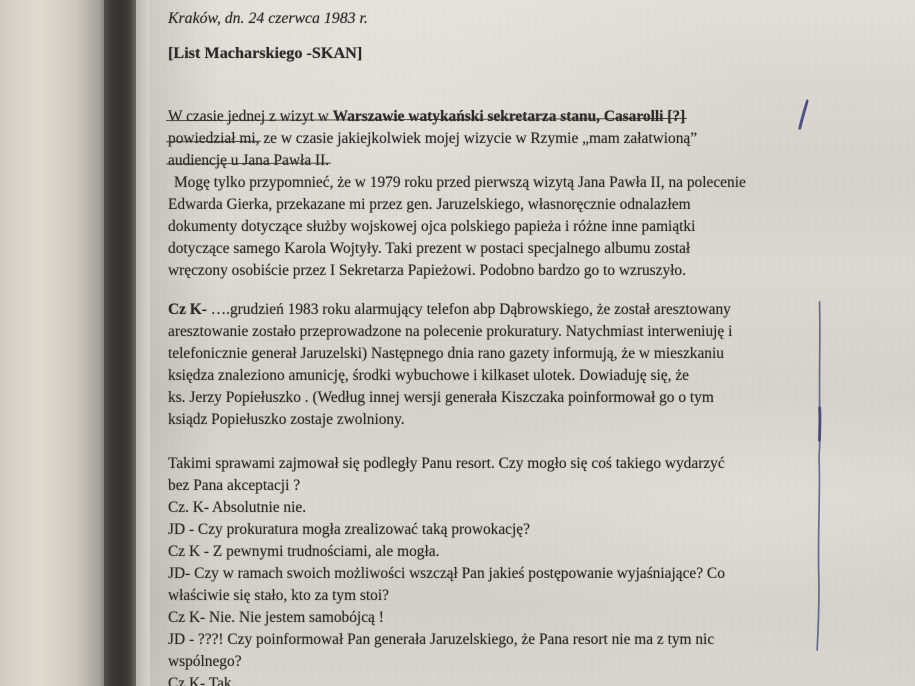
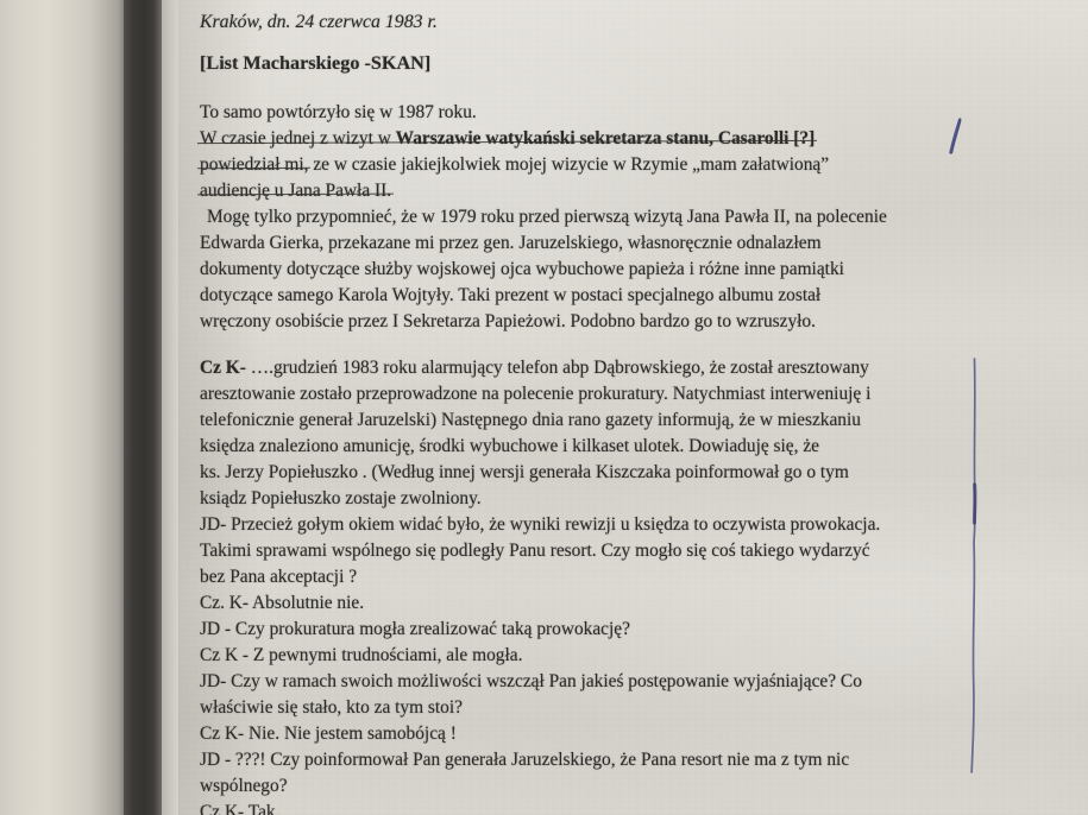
  Kraków, dn. 24 czerwca 1983 r.
  [List Macharskiego -SKAN]
+ To samo powtórzyło się w 1987 roku.
  W czasie jednej z wizyt w Warszawie watykański sekretarza stanu, Casarolli [?]
  powiedział mi, ze w czasie jakiejkolwiek mojej wizycie w Rzymie „mam załatwioną”
  audiencję u Jana Pawła II.
  Mogę tylko przypomnieć, że w 1979 roku przed pierwszą wizytą Jana Pawła II, na polecenie
  Edwarda Gierka, przekazane mi przez gen. Jaruzelskiego, własnoręcznie odnalazłem
- dokumenty dotyczące służby wojskowej ojca polskiego papieża i różne inne pamiątki
+ dokumenty dotyczące służby wojskowej ojca wybuchowe papieża i różne inne pamiątki
  dotyczące samego Karola Wojtyły. Taki prezent w postaci specjalnego albumu został
  wręczony osobiście przez I Sekretarza Papieżowi. Podobno bardzo go to wzruszyło.
  Cz K- ….grudzień 1983 roku alarmujący telefon abp Dąbrowskiego, że został aresztowany
  aresztowanie zostało przeprowadzone na polecenie prokuratury. Natychmiast interweniuję i
  telefonicznie generał Jaruzelski) Następnego dnia rano gazety informują, że w mieszkaniu
  księdza znaleziono amunicję, środki wybuchowe i kilkaset ulotek. Dowiaduję się, że
  ks. Jerzy Popiełuszko . (Według innej wersji generała Kiszczaka poinformował go o tym
  ksiądz Popiełuszko zostaje zwolniony.
+ JD- Przecież gołym okiem widać było, że wyniki rewizji u księdza to oczywista prowokacja.
- Takimi sprawami zajmował się podległy Panu resort. Czy mogło się coś takiego wydarzyć
+ Takimi sprawami wspólnego się podległy Panu resort. Czy mogło się coś takiego wydarzyć
  bez Pana akceptacji ?
  Cz. K- Absolutnie nie.
  JD - Czy prokuratura mogła zrealizować taką prowokację?
  Cz K - Z pewnymi trudnościami, ale mogła.
  JD- Czy w ramach swoich możliwości wszczął Pan jakieś postępowanie wyjaśniające? Co
  właściwie się stało, kto za tym stoi?
  Cz K- Nie. Nie jestem samobójcą !
  JD - ???! Czy poinformował Pan generała Jaruzelskiego, że Pana resort nie ma z tym nic
  wspólnego?
  Cz K- Tak.
